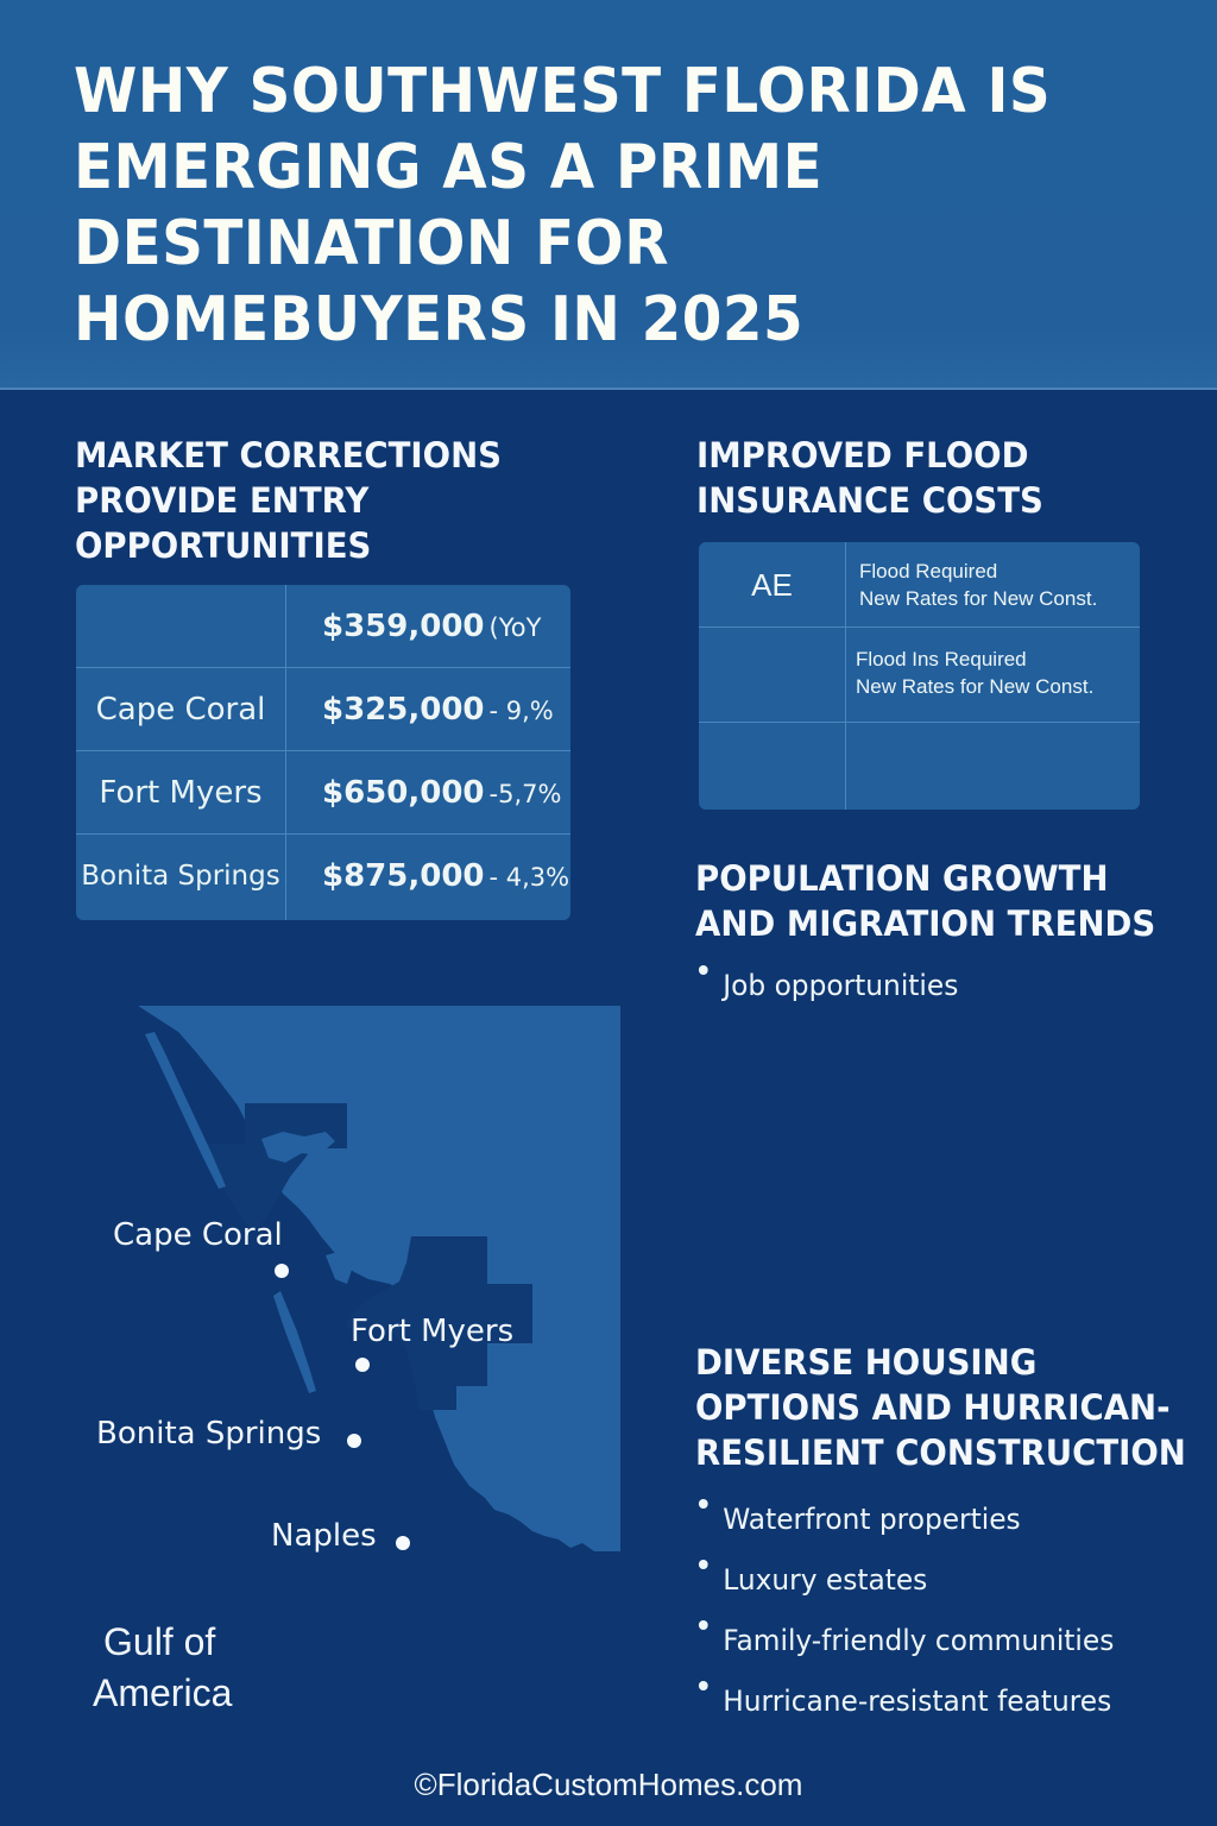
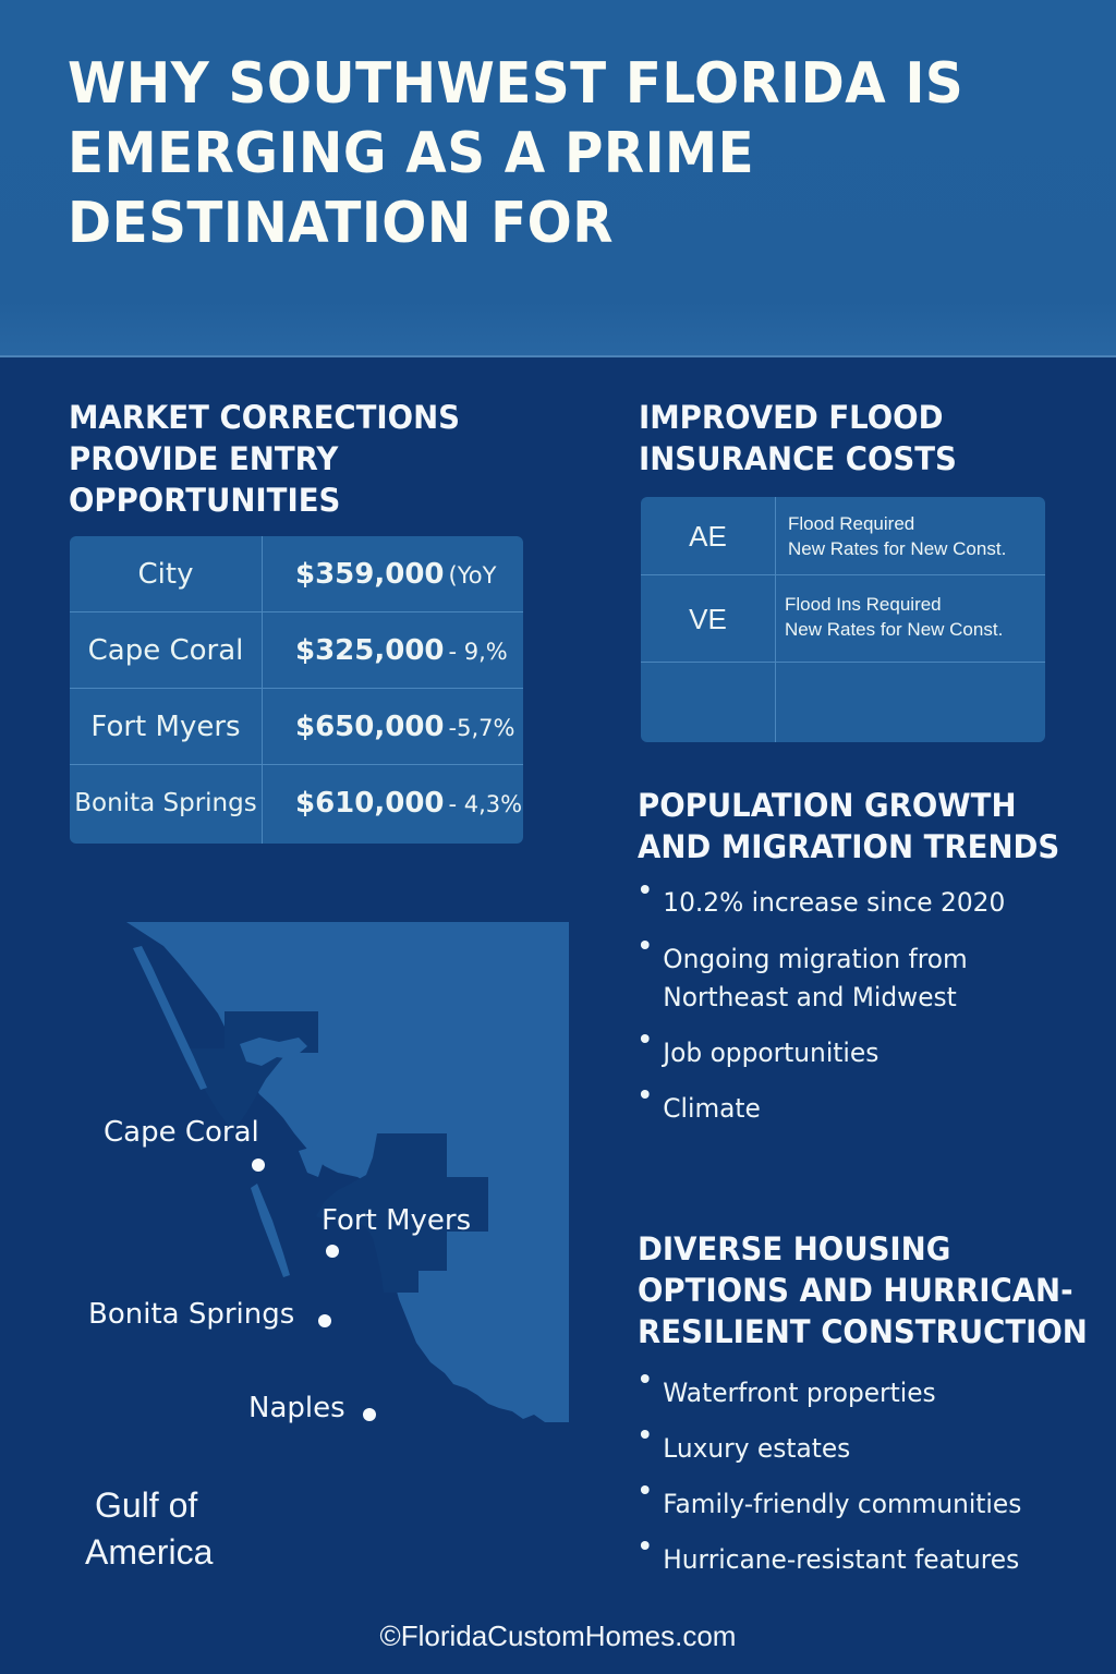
  WHY SOUTHWEST FLORIDA IS
  EMERGING AS A PRIME
  DESTINATION FOR
- HOMEBUYERS IN 2025
  MARKET CORRECTIONS
  PROVIDE ENTRY
  OPPORTUNITIES
+ City
  $359,000 (YoY
  Cape Coral
  $325,000 - 9,%
  Fort Myers
  $650,000 -5,7%
  Bonita Springs
- $875,000 - 4,3%
+ $610,000 - 4,3%
  IMPROVED FLOOD
  INSURANCE COSTS
  AE
  Flood Required
  New Rates for New Const.
+ VE
  Flood Ins Required
  New Rates for New Const.
  POPULATION GROWTH
  AND MIGRATION TRENDS
+ 10.2% increase since 2020
+ Ongoing migration from
+ Northeast and Midwest
  Job opportunities
+ Climate
  DIVERSE HOUSING
  OPTIONS AND HURRICAN-
  RESILIENT CONSTRUCTION
  Waterfront properties
  Luxury estates
  Family-friendly communities
  Hurricane-resistant features
  Cape Coral
  Fort Myers
  Bonita Springs
  Naples
  Gulf of
  America
  ©FloridaCustomHomes.com
